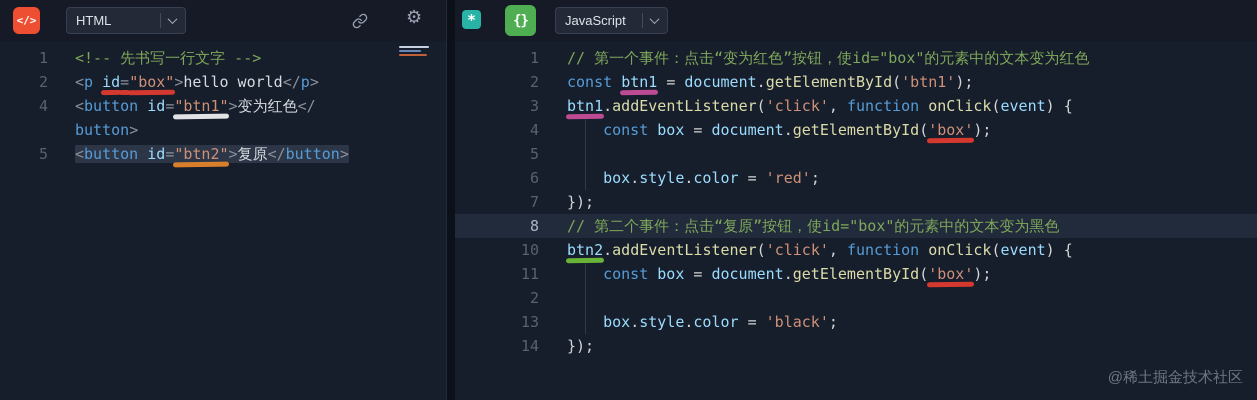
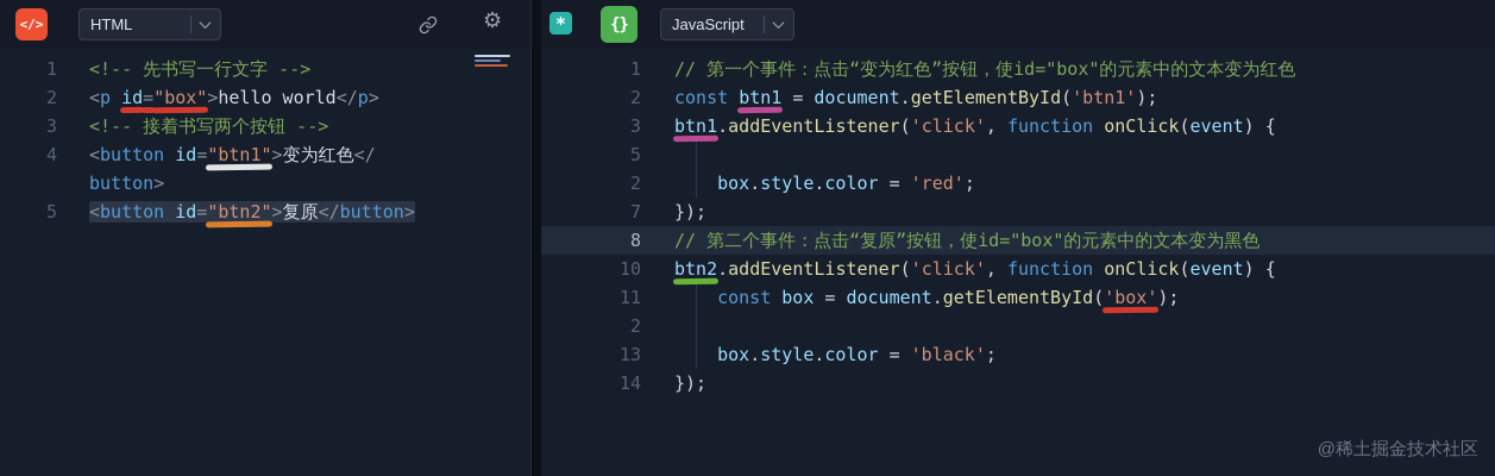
  </>
  HTML
  ⚙
  1 <!-- 先书写一行文字 -->
  2 <p id="box">hello world</p>
+ 3 <!-- 接着书写两个按钮 -->
  4 <button id="btn1">变为红色</
  button>
  5 <button id="btn2">复原</button>
  *
  {}
  JavaScript
  1 // 第一个事件：点击“变为红色”按钮，使id="box"的元素中的文本变为红色
  2 const btn1 = document.getElementById('btn1');
  3 btn1.addEventListener('click', function onClick(event) {
- 4 const box = document.getElementById('box');
  5
- 6 box.style.color = 'red';
+ 2 box.style.color = 'red';
  7 });
  8 // 第二个事件：点击“复原”按钮，使id="box"的元素中的文本变为黑色
  10 btn2.addEventListener('click', function onClick(event) {
  11 const box = document.getElementById('box');
  2
  13 box.style.color = 'black';
  14 });
  @稀土掘金技术社区
